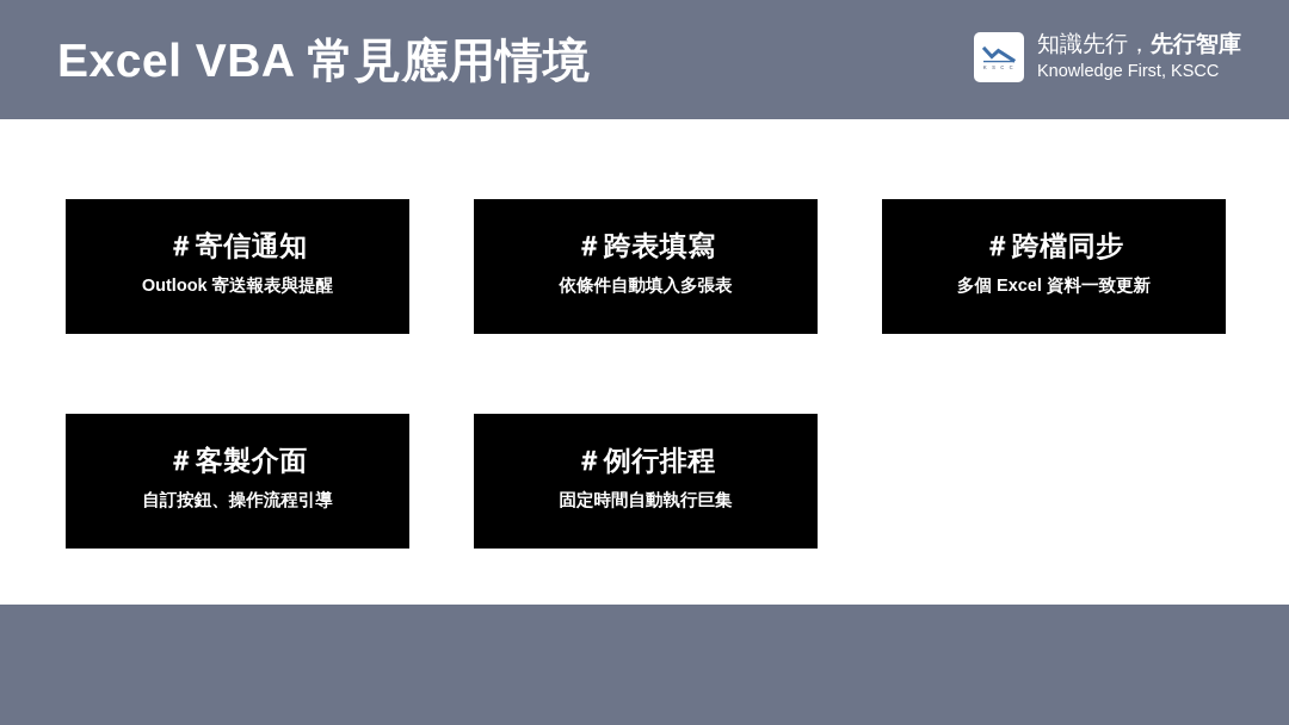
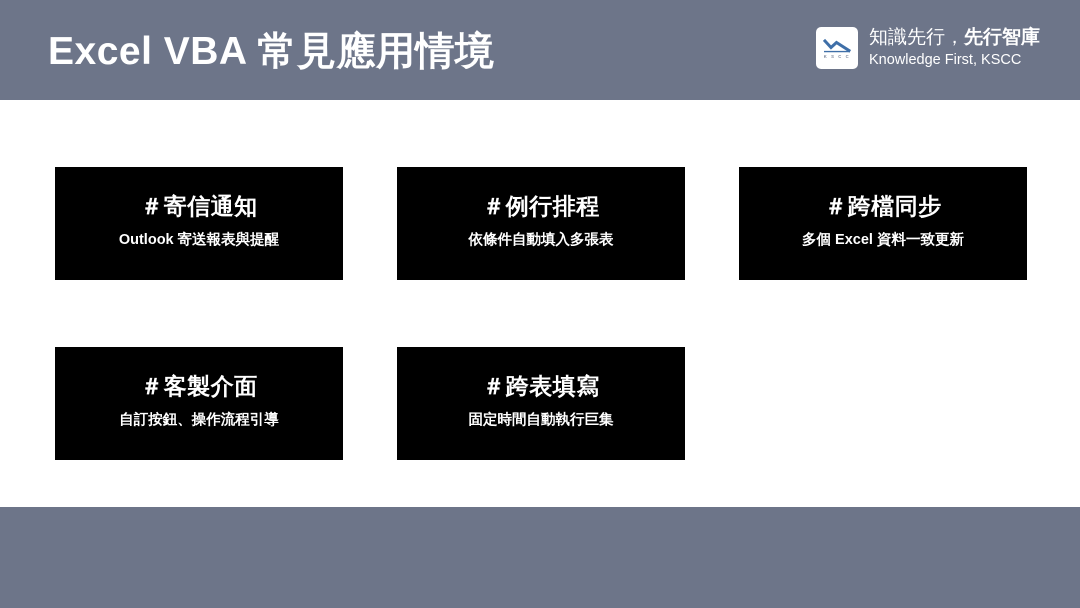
  Excel VBA 常見應用情境
  知識先行，先行智庫
  Knowledge First, KSCC
  ＃寄信通知
  Outlook 寄送報表與提醒
- ＃跨表填寫
+ ＃例行排程
  依條件自動填入多張表
  ＃跨檔同步
  多個 Excel 資料一致更新
  ＃客製介面
  自訂按鈕、操作流程引導
- ＃例行排程
+ ＃跨表填寫
  固定時間自動執行巨集
